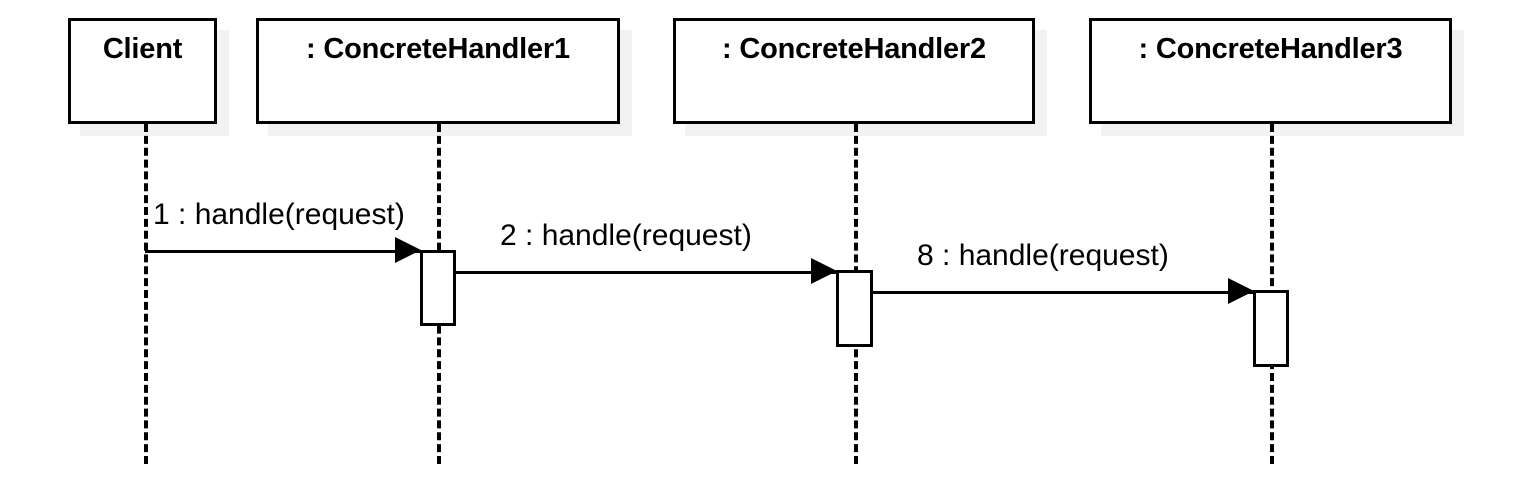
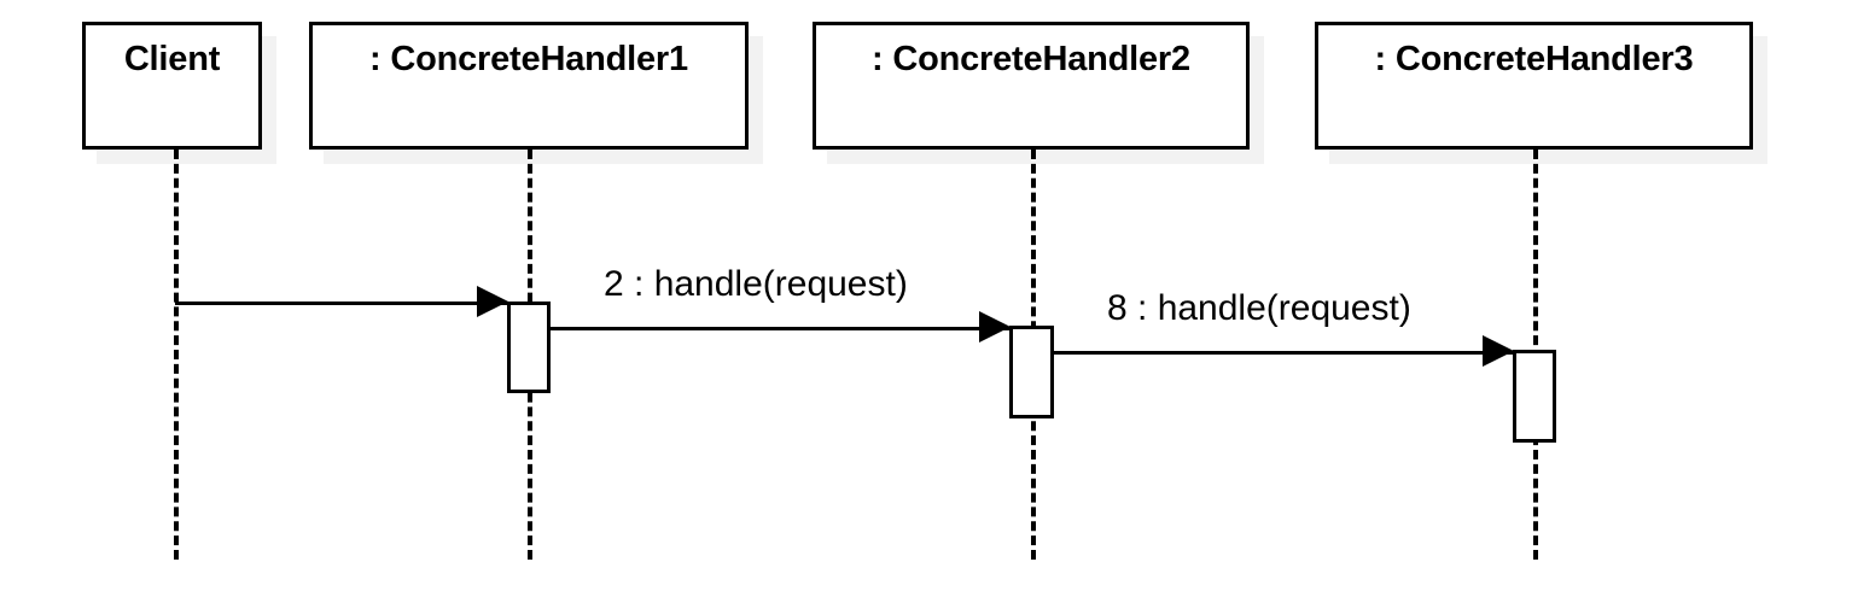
  Client
  : ConcreteHandler1
  : ConcreteHandler2
  : ConcreteHandler3
- 1 : handle(request)
  2 : handle(request)
  8 : handle(request)
